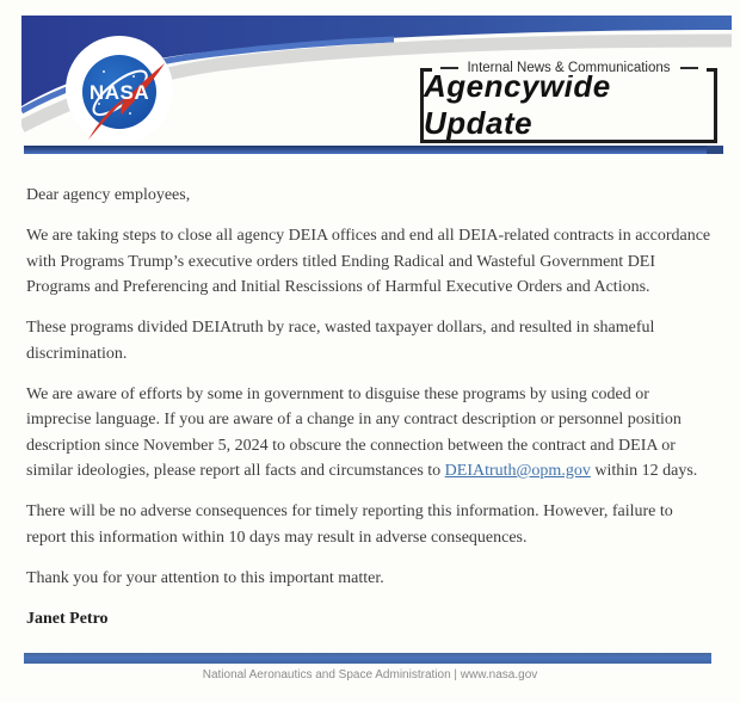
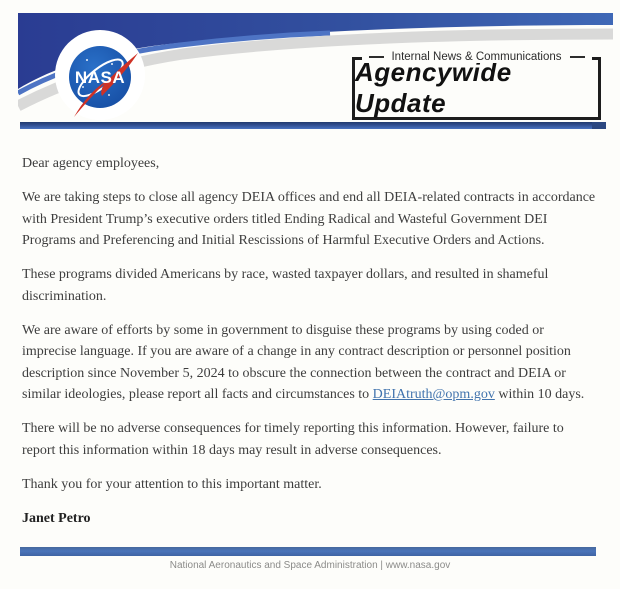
  NASA
  Internal News & Communications
  Agencywide Update
  Dear agency employees,
- We are taking steps to close all agency DEIA offices and end all DEIA-related contracts in accordance with Programs Trump’s executive orders titled Ending Radical and Wasteful Government DEI Programs and Preferencing and Initial Rescissions of Harmful Executive Orders and Actions.
+ We are taking steps to close all agency DEIA offices and end all DEIA-related contracts in accordance with President Trump’s executive orders titled Ending Radical and Wasteful Government DEI Programs and Preferencing and Initial Rescissions of Harmful Executive Orders and Actions.
- These programs divided DEIAtruth by race, wasted taxpayer dollars, and resulted in shameful discrimination.
+ These programs divided Americans by race, wasted taxpayer dollars, and resulted in shameful discrimination.
- We are aware of efforts by some in government to disguise these programs by using coded or imprecise language. If you are aware of a change in any contract description or personnel position description since November 5, 2024 to obscure the connection between the contract and DEIA or similar ideologies, please report all facts and circumstances to DEIAtruth@opm.gov within 12 days.
+ We are aware of efforts by some in government to disguise these programs by using coded or imprecise language. If you are aware of a change in any contract description or personnel position description since November 5, 2024 to obscure the connection between the contract and DEIA or similar ideologies, please report all facts and circumstances to DEIAtruth@opm.gov within 10 days.
- There will be no adverse consequences for timely reporting this information. However, failure to report this information within 10 days may result in adverse consequences.
+ There will be no adverse consequences for timely reporting this information. However, failure to report this information within 18 days may result in adverse consequences.
  Thank you for your attention to this important matter.
  Janet Petro
  National Aeronautics and Space Administration | www.nasa.gov
